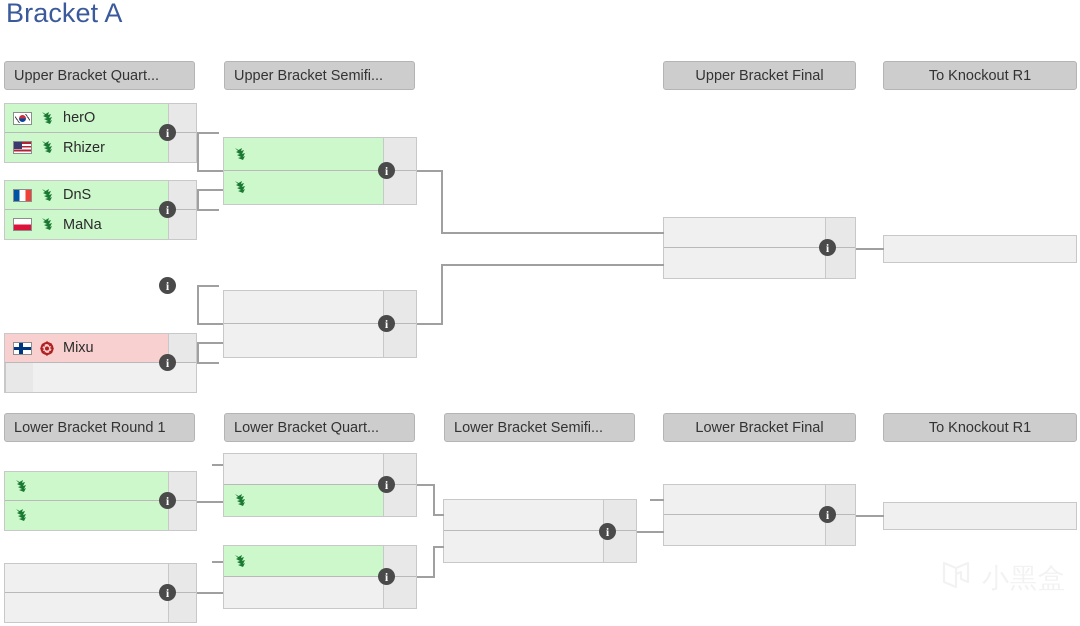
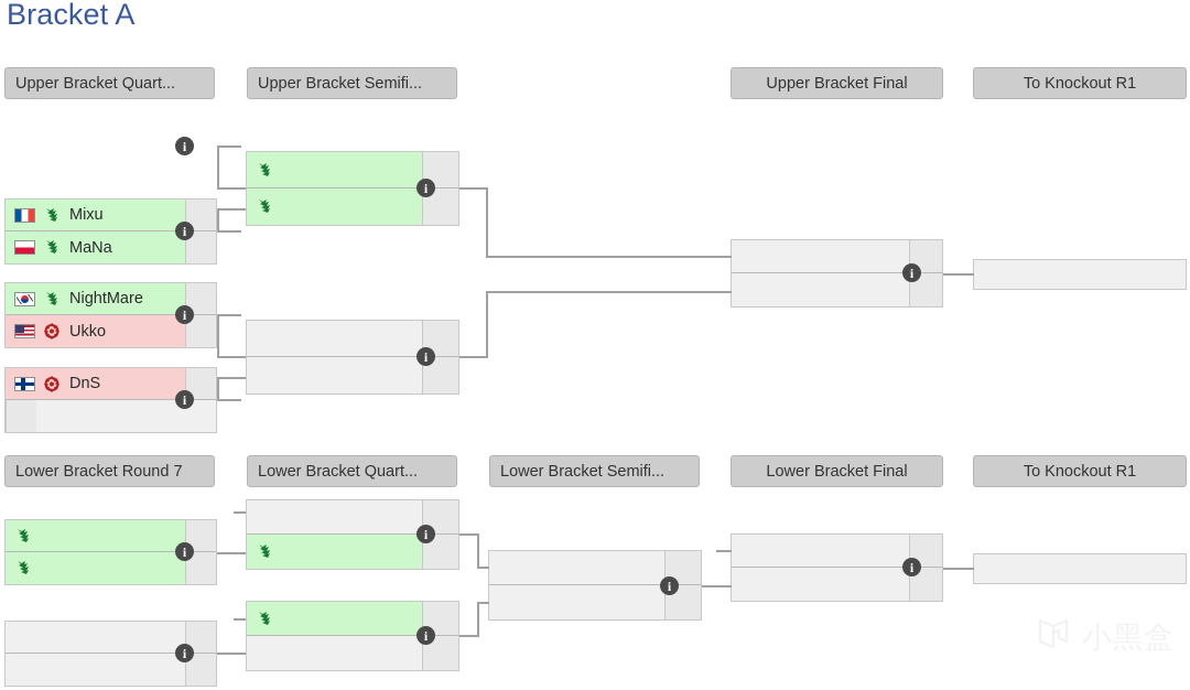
  Bracket A
  Upper Bracket Quart...
  Upper Bracket Semifi...
  Upper Bracket Final
  To Knockout R1
- Lower Bracket Round 1
+ Lower Bracket Round 7
  Lower Bracket Quart...
  Lower Bracket Semifi...
  Lower Bracket Final
  To Knockout R1
- herO
- Rhizer
  i
- DnS
+ Mixu
  MaNa
  i
+ NightMare
+ Ukko
  i
- Mixu
+ DnS
  i
  i
  i
  i
  i
  i
  i
  i
  i
  i
